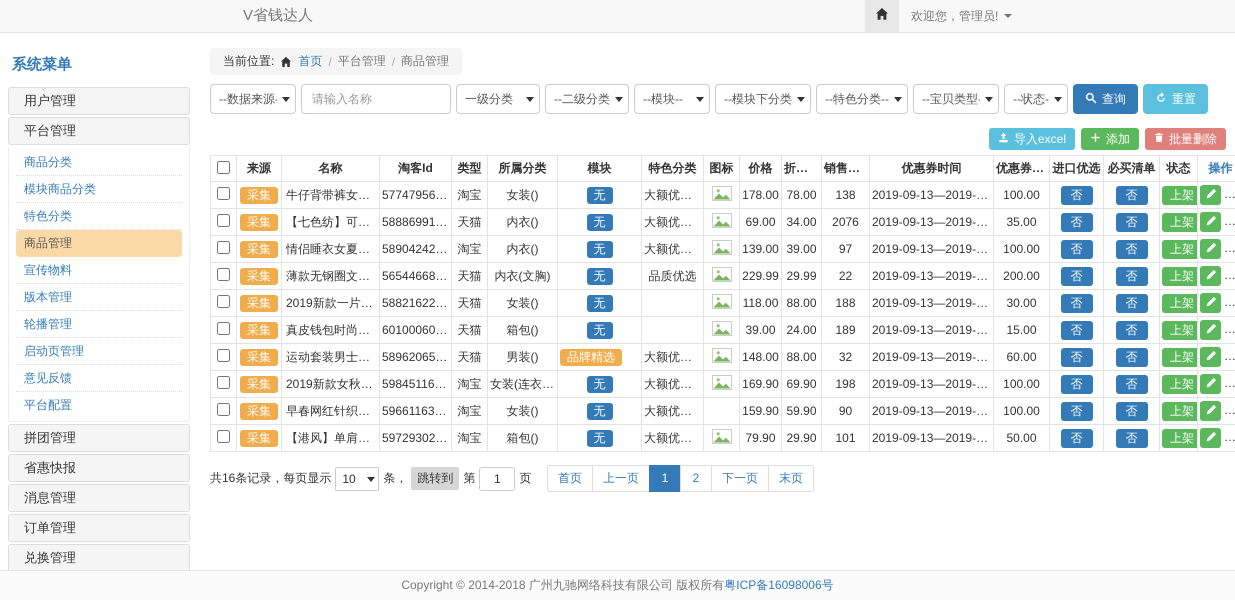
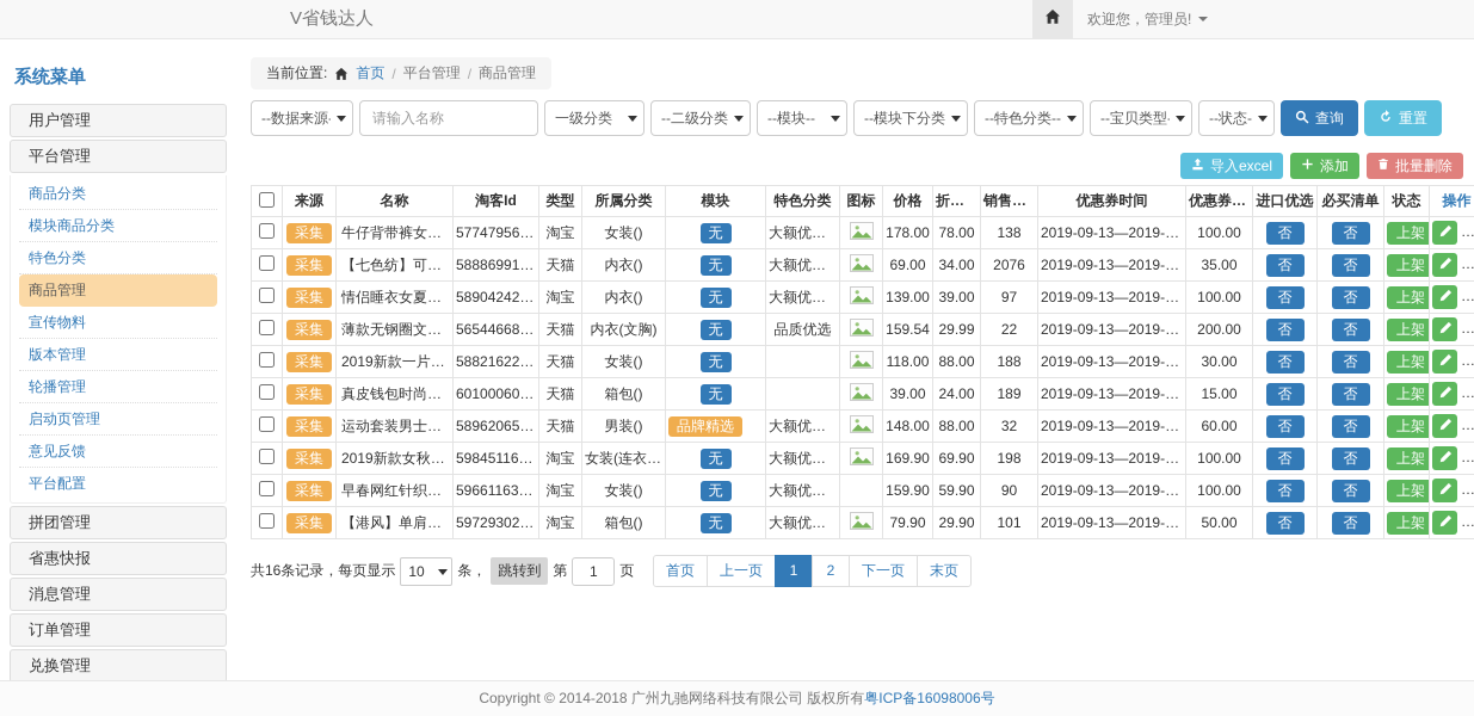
  V省钱达人
  欢迎您，管理员!
  系统菜单
  用户管理
  平台管理
  商品分类
  模块商品分类
  特色分类
  商品管理
  宣传物料
  版本管理
  轮播管理
  启动页管理
  意见反馈
  平台配置
  拼团管理
  省惠快报
  消息管理
  订单管理
  兑换管理
  当前位置:
  首页
  /
  平台管理
  /
  商品管理
  --数据来源-
  请输入名称
  一级分类
  --二级分类
  --模块--
  --模块下分类
  --特色分类--
  --宝贝类型-
  --状态-
  查询
  重置
  导入excel
  添加
  批量删除
  	来源	名称	淘客Id	类型	所属分类	模块	特色分类	图标	价格	折后价	销售数量	优惠券时间	优惠券金	进口优选	必买清单	状态	操作
  	采集	牛仔背带裤女秋装	5774795609	淘宝	女装()	无	大额优惠券		178.00	78.00	138	2019-09-13—2019-09-	100.00	否	否	上架
  	采集	【七色纺】可爱纯	5888699175	天猫	内衣()	无	大额优惠券		69.00	34.00	2076	2019-09-13—2019-09-	35.00	否	否	上架
  	采集	情侣睡衣女夏丝绸	5890424203	淘宝	内衣()	无	大额优惠券		139.00	39.00	97	2019-09-13—2019-09-	100.00	否	否	上架
- 	采集	薄款无钢圈文胸聚	5654466858	天猫	内衣(文胸)	无	品质优选		229.99	29.99	22	2019-09-13—2019-09-	200.00	否	否	上架
+ 	采集	薄款无钢圈文胸聚	5654466858	天猫	内衣(文胸)	无	品质优选		159.54	29.99	22	2019-09-13—2019-09-	200.00	否	否	上架
  	采集	2019新款一片式系	5882162288	天猫	女装()	无			118.00	88.00	188	2019-09-13—2019-09-	30.00	否	否	上架
  	采集	真皮钱包时尚优雅	6010006013	天猫	箱包()	无			39.00	24.00	189	2019-09-13—2019-09-	15.00	否	否	上架
  	采集	运动套装男士卫衣	5896206597	天猫	男装()	品牌精选	大额优惠券		148.00	88.00	32	2019-09-13—2019-09-	60.00	否	否	上架
  	采集	2019新款女秋薄款	59845116239	淘宝	女装(连衣裙)	无	大额优惠券		169.90	69.90	198	2019-09-13—2019-09-	100.00	否	否	上架
  	采集	早春网红针织外套	59661163452	淘宝	女装()	无	大额优惠券		159.90	59.90	90	2019-09-13—2019-09-	100.00	否	否	上架
  	采集	【港风】单肩斜跨	5972930208	淘宝	箱包()	无	大额优惠券		79.90	29.90	101	2019-09-13—2019-09-	50.00	否	否	上架
  共16条记录，每页显示
  10
  条，
  跳转到
  第
  1
  页
  首页
  上一页
  1
  2
  下一页
  末页
  Copyright © 2014-2018 广州九驰网络科技有限公司 版权所有粤ICP备16098006号
